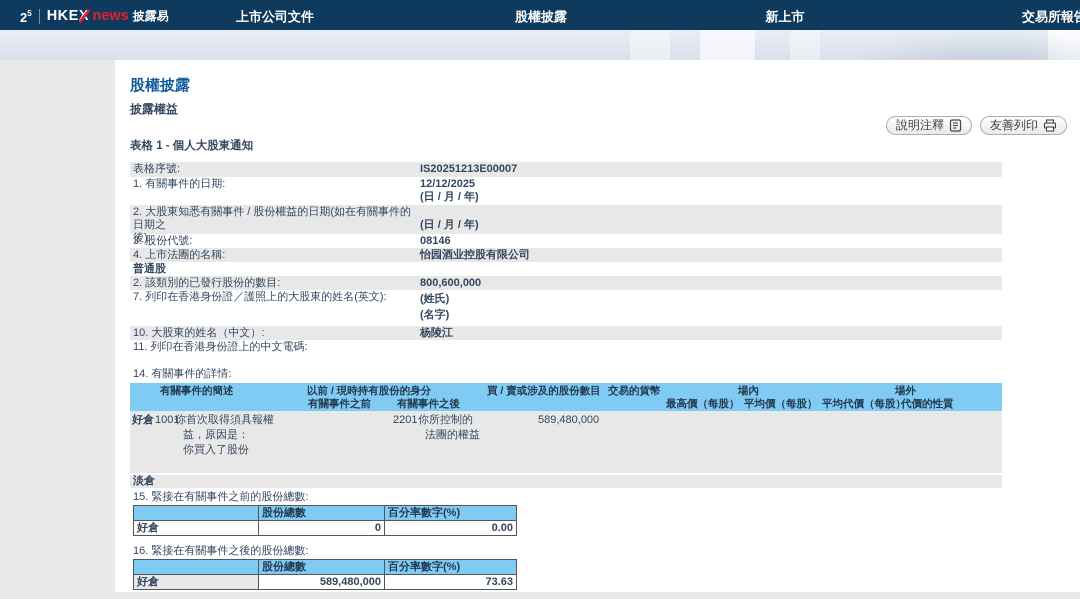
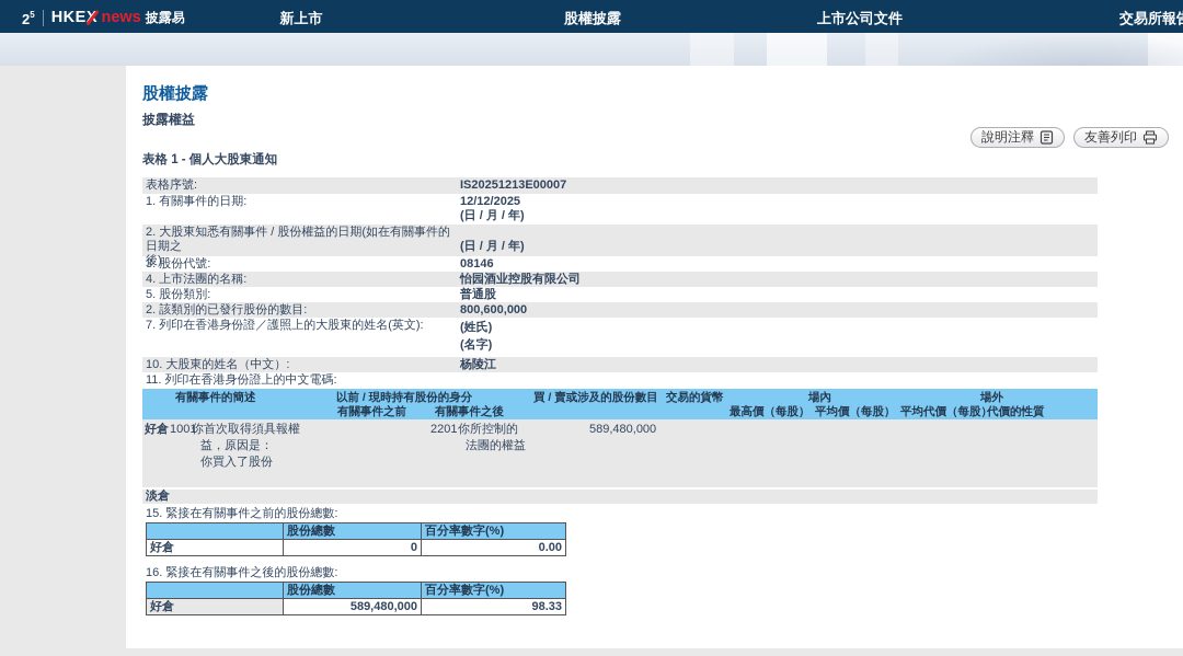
  25
  HKE
  news
  披露易
- 上市公司文件
+ 新上市
  股權披露
- 新上市
+ 上市公司文件
  交易所報
  說明注釋
  友善列印
  股權披露
  披露權益
  表格 1 - 個人大股東通知
  表格序號:
  IS20251213E00007
  1. 有關事件的日期:
  12/12/2025
  (日 / 月 / 年)
  2. 大股東知悉有關事件 / 股份權益的日期(如在有關事件的日期之
  後):
  (日 / 月 / 年)
  3. 股份代號:
  08146
  4. 上市法團的名稱:
  怡园酒业控股有限公司
+ 5. 股份類別:
  普通股
  2. 該類別的已發行股份的數目:
  800,600,000
  7. 列印在香港身份證／護照上的大股東的姓名(英文):
  (姓氏)
  (名字)
  10. 大股東的姓名（中文）:
  杨陵江
  11. 列印在香港身份證上的中文電碼:
- 14. 有關事件的詳情:
  有關事件的簡述
  以前 / 現時持有股份的身分
  有關事件之前
  有關事件之後
  買 / 賣或涉及的股份數目
  交易的貨幣
  場內
  最高價（每股）
  平均價（每股）
  場外
  平均代價（每股）
  代價的性質
  好倉
  1001
  你首次取得須具報權
  益，原因是：
  你買入了股份
  2201
  你所控制的
  法團的權益
  589,480,000
  淡倉
  15. 緊接在有關事件之前的股份總數:
  	股份總數	百分率數字(%)
  好倉	0	0.00
  16. 緊接在有關事件之後的股份總數:
  	股份總數	百分率數字(%)
- 好倉	589,480,000	73.63
+ 好倉	589,480,000	98.33
